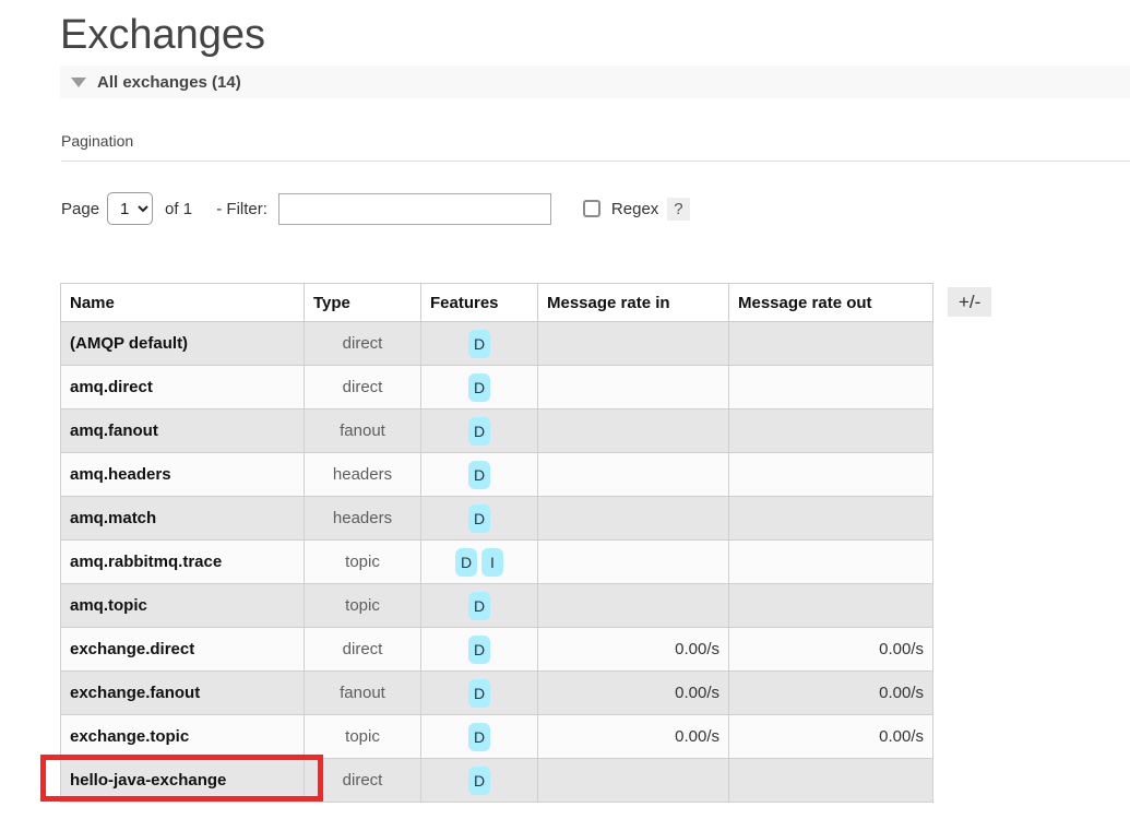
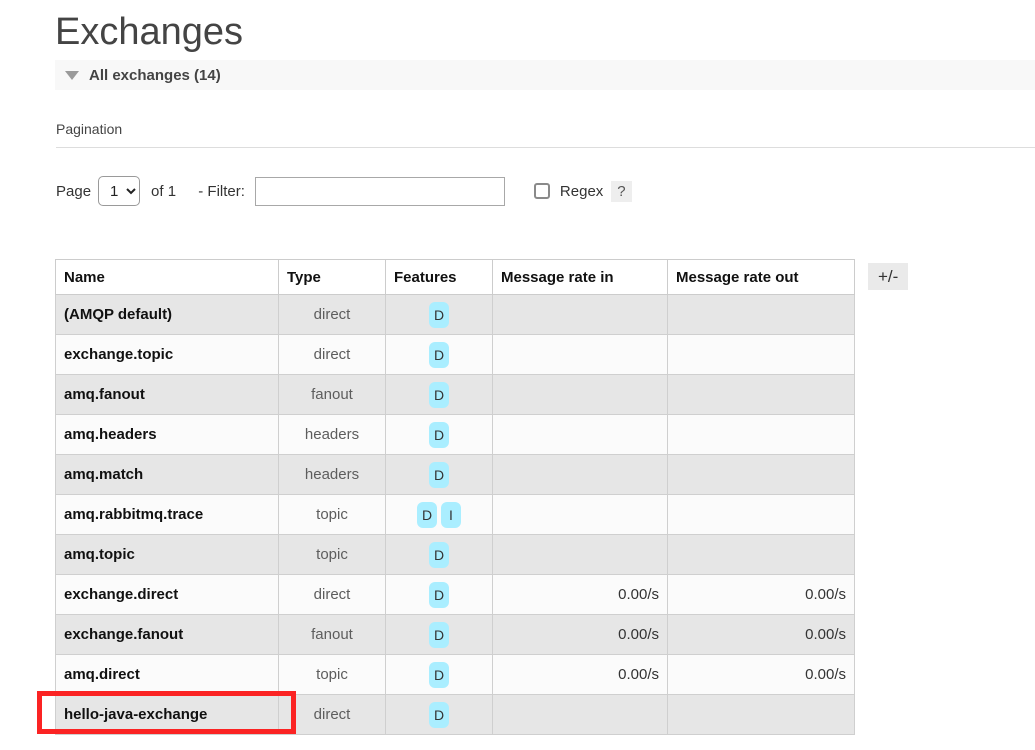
  Exchanges
  All exchanges (14)
  Pagination
  Page
  1
  of 1
  - Filter:
  Regex
  ?
  Name	Type	Features	Message rate in	Message rate out
  (AMQP default)	direct	D
- amq.direct	direct	D
+ exchange.topic	direct	D
  amq.fanout	fanout	D
  amq.headers	headers	D
  amq.match	headers	D
  amq.rabbitmq.trace	topic	D I
  amq.topic	topic	D
  exchange.direct	direct	D	0.00/s	0.00/s
  exchange.fanout	fanout	D	0.00/s	0.00/s
- exchange.topic	topic	D	0.00/s	0.00/s
+ amq.direct	topic	D	0.00/s	0.00/s
  hello-java-exchange	direct	D
  +/-
